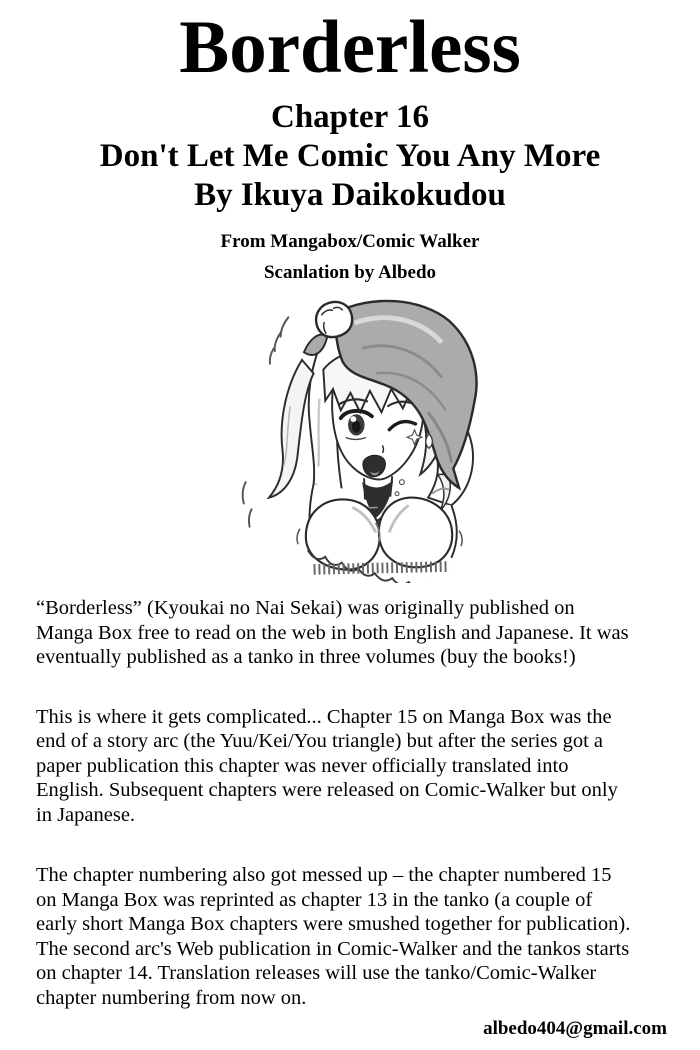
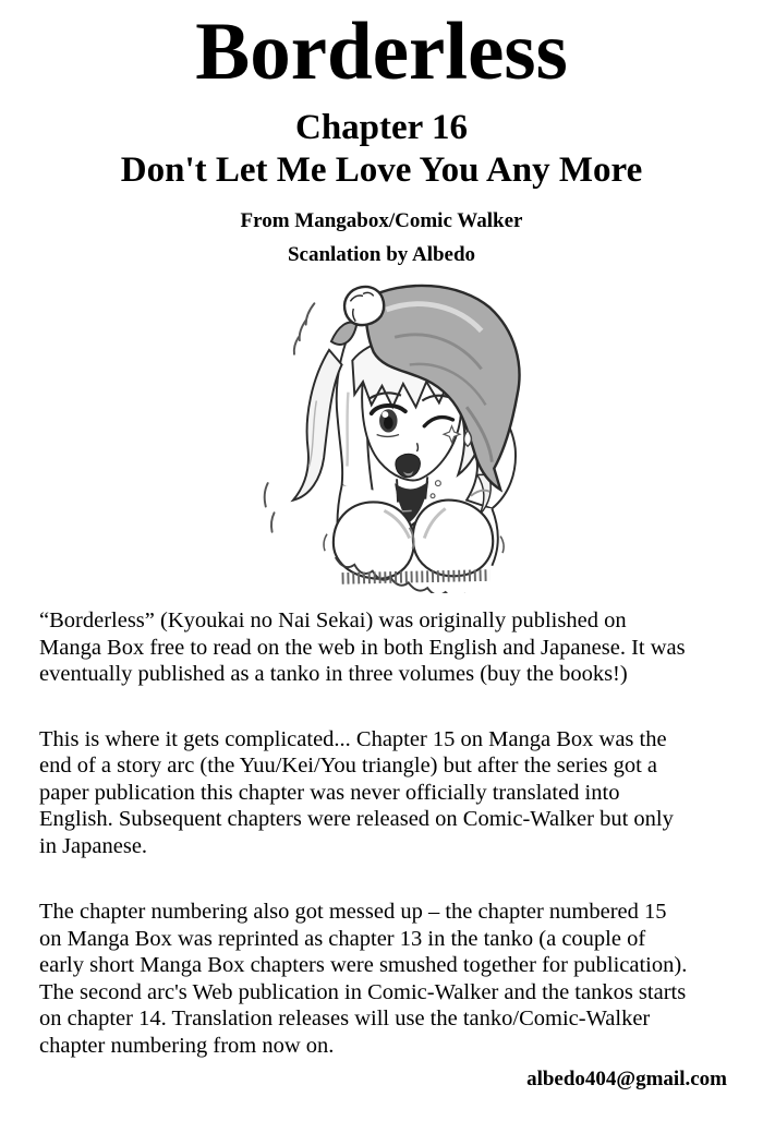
  Borderless
  Chapter 16
- Don't Let Me Comic You Any More
+ Don't Let Me Love You Any More
- By Ikuya Daikokudou
  From Mangabox/Comic Walker
  Scanlation by Albedo
  “Borderless” (Kyoukai no Nai Sekai) was originally published on
  Manga Box free to read on the web in both English and Japanese. It was
  eventually published as a tanko in three volumes (buy the books!)
  This is where it gets complicated... Chapter 15 on Manga Box was the
  end of a story arc (the Yuu/Kei/You triangle) but after the series got a
  paper publication this chapter was never officially translated into
  English. Subsequent chapters were released on Comic-Walker but only
  in Japanese.
  The chapter numbering also got messed up – the chapter numbered 15
  on Manga Box was reprinted as chapter 13 in the tanko (a couple of
  early short Manga Box chapters were smushed together for publication).
  The second arc's Web publication in Comic-Walker and the tankos starts
  on chapter 14. Translation releases will use the tanko/Comic-Walker
  chapter numbering from now on.
  albedo404@gmail.com
